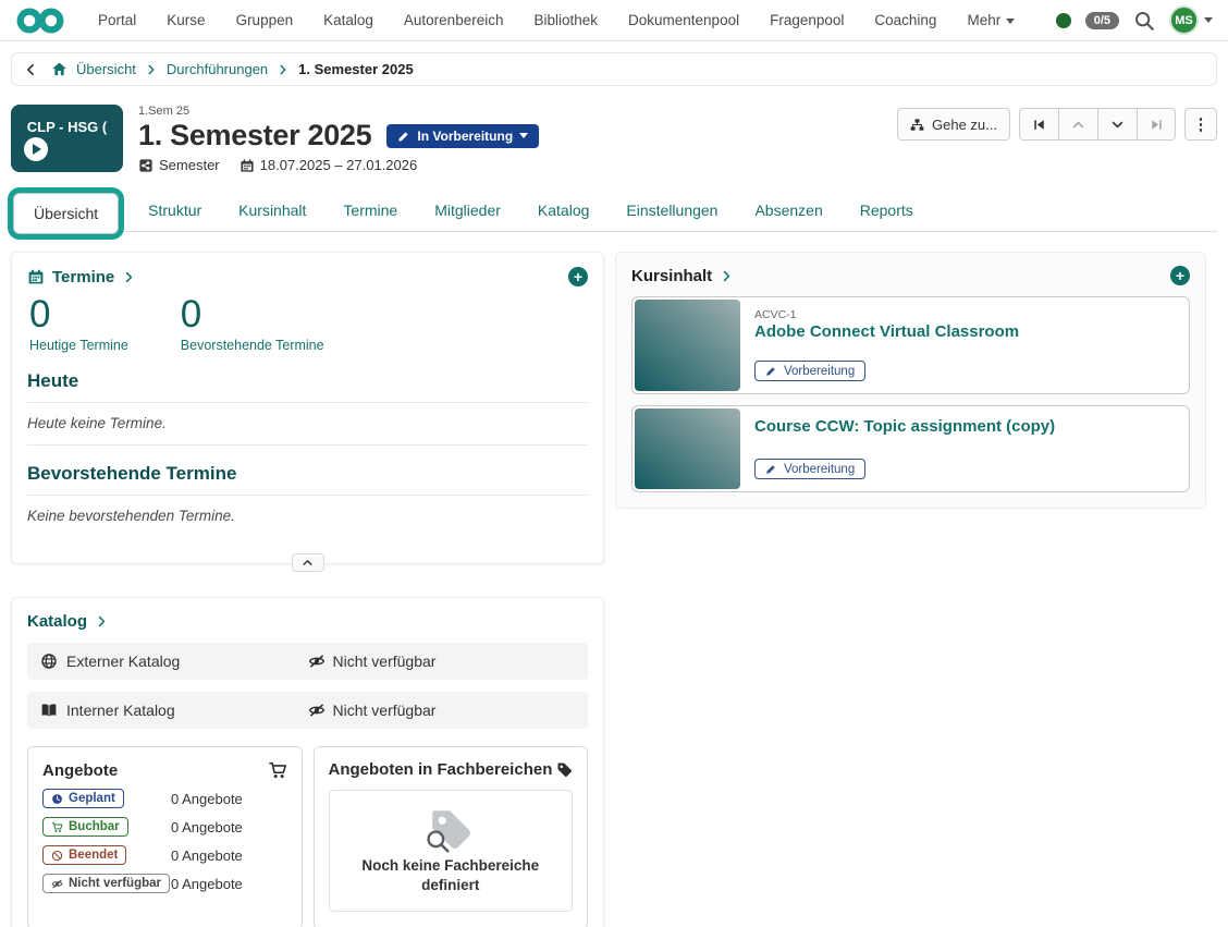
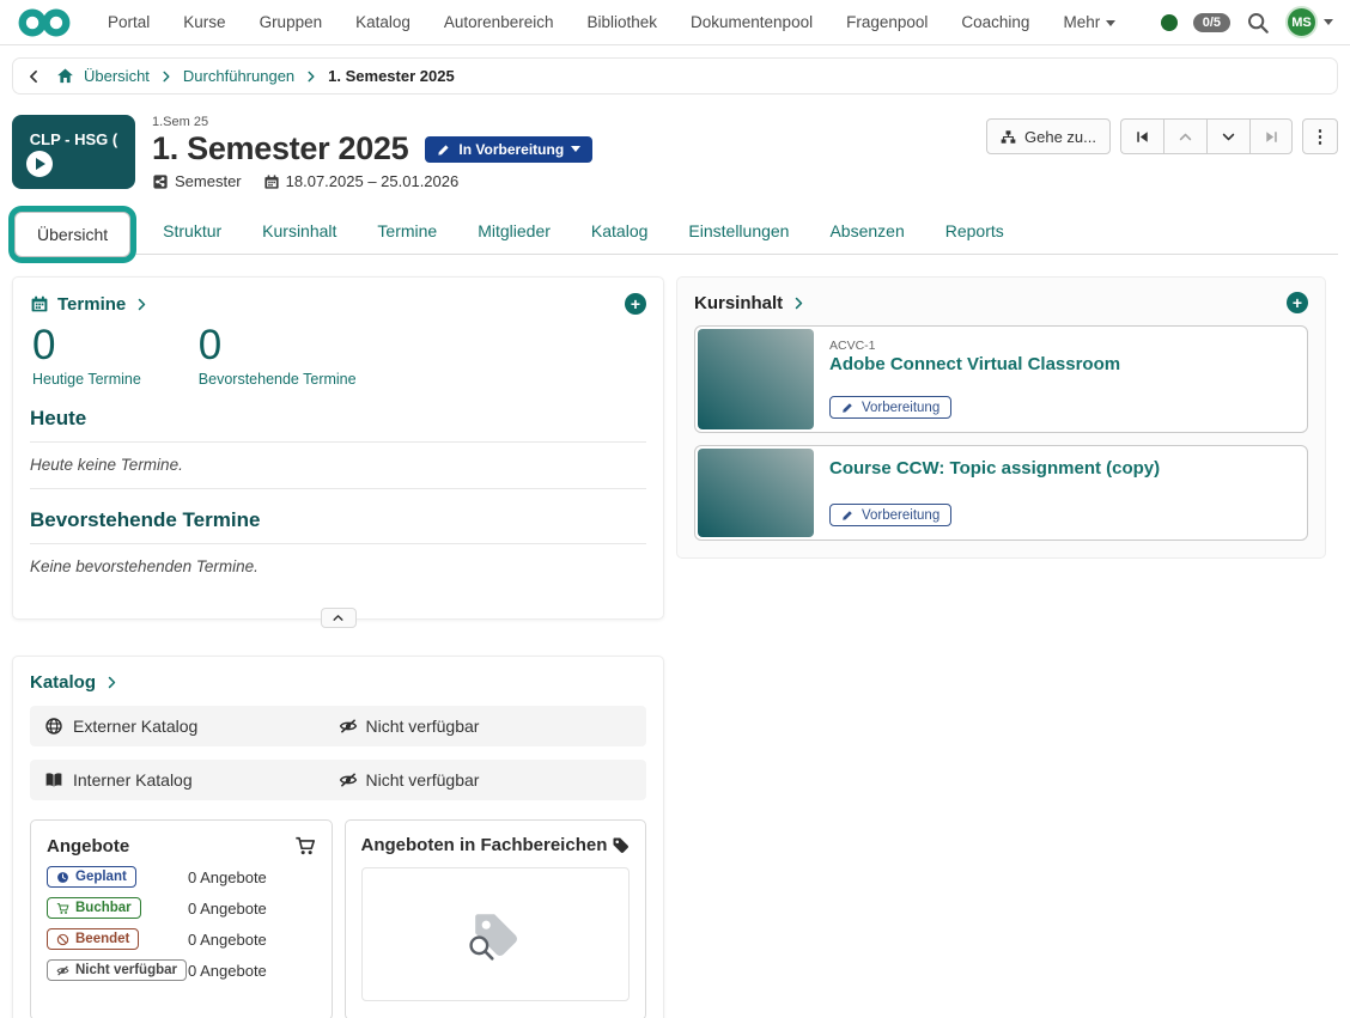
  Portal
  Kurse
  Gruppen
  Katalog
  Autorenbereich
  Bibliothek
  Dokumentenpool
  Fragenpool
  Coaching
  Mehr
  0/5
  MS
  Übersicht
  Durchführungen
  1. Semester 2025
  CLP - HSG (
  1.Sem 25
  1. Semester 2025
  In Vorbereitung
  Semester
- 18.07.2025 – 27.01.2026
+ 18.07.2025 – 25.01.2026
  Gehe zu...
  ⋮
  Übersicht
  Struktur
  Kursinhalt
  Termine
  Mitglieder
  Katalog
  Einstellungen
  Absenzen
  Reports
  Termine
  +
  0
  Heutige Termine
  0
  Bevorstehende Termine
  Heute
  Heute keine Termine.
  Bevorstehende Termine
  Keine bevorstehenden Termine.
  Katalog
  Externer Katalog
  Nicht verfügbar
  Interner Katalog
  Nicht verfügbar
  Angebote
  Geplant
  0 Angebote
  Buchbar
  0 Angebote
  Beendet
  0 Angebote
  Nicht verfügbar
  0 Angebote
  Angeboten in Fachbereichen
- Noch keine Fachbereiche definiert
  Kursinhalt
  +
  ACVC-1
  Adobe Connect Virtual Classroom
  Vorbereitung
  Course CCW: Topic assignment (copy)
  Vorbereitung
